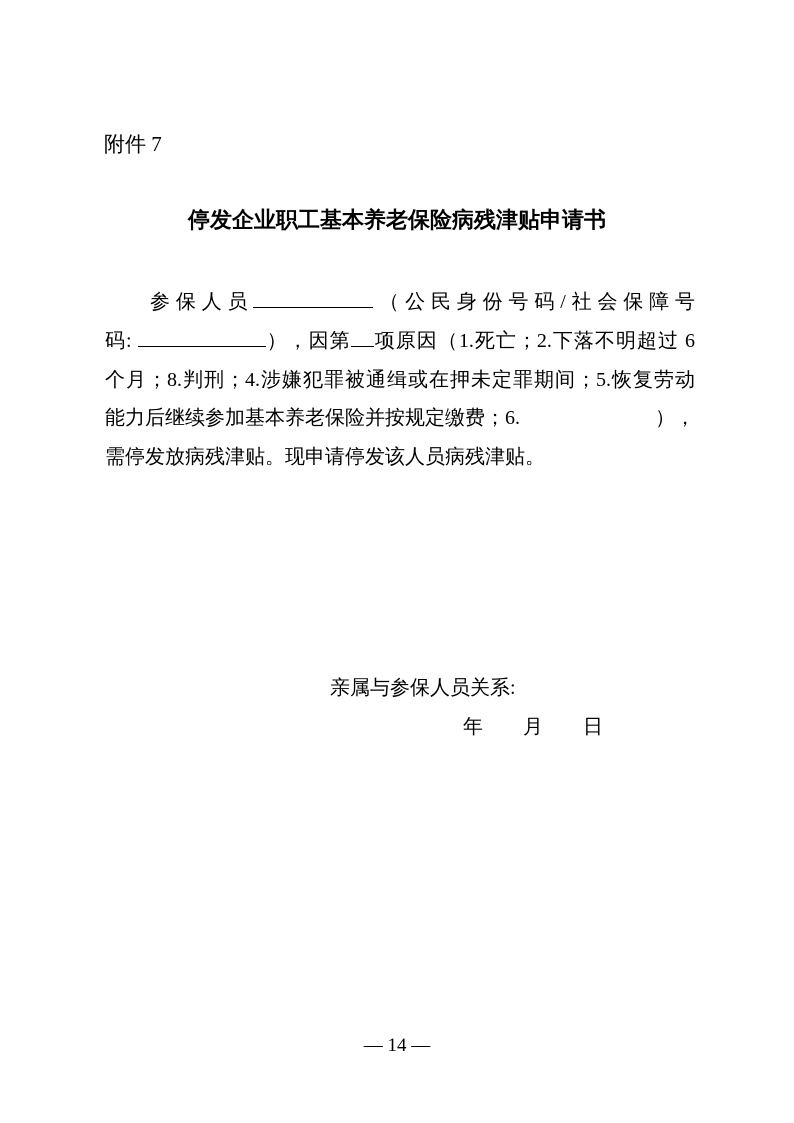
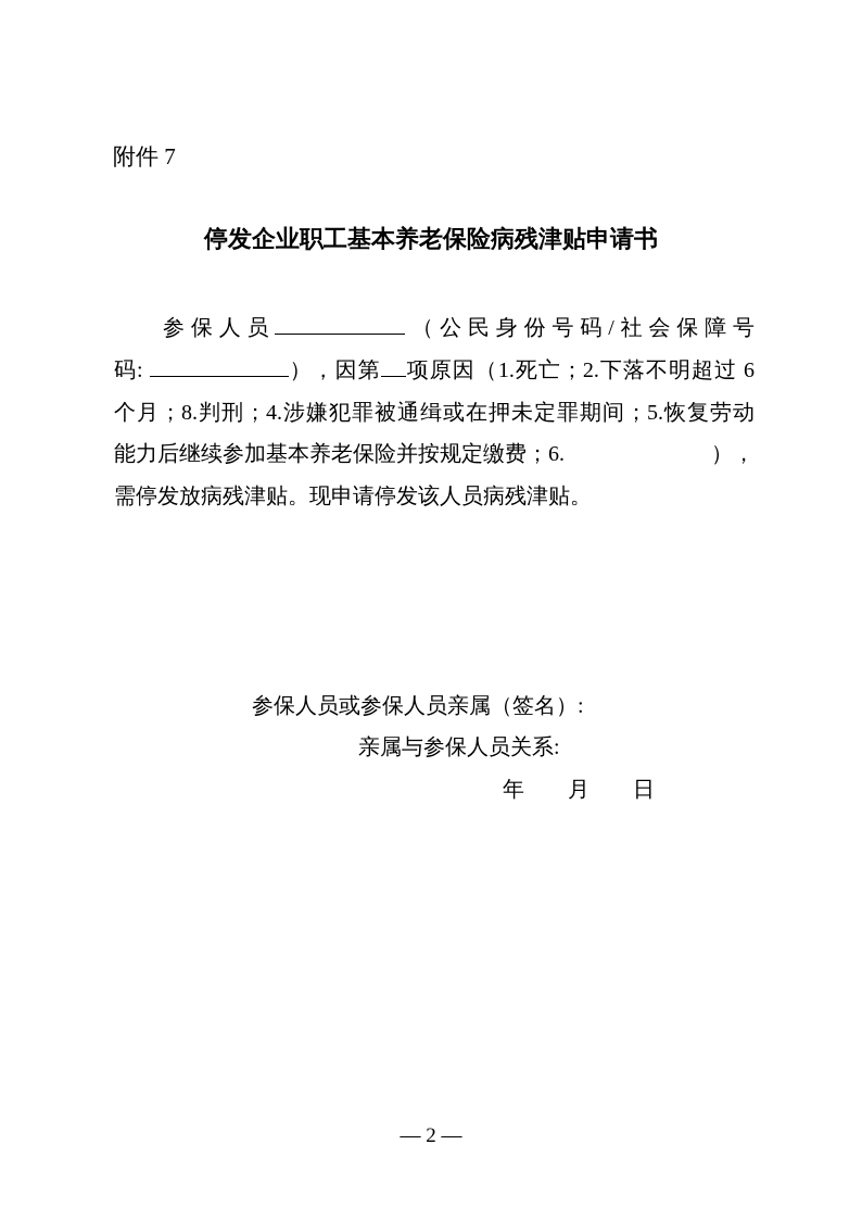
  附件 7
  停发企业职工基本养老保险病残津贴申请书
  参保人员 （公民身份号码/社会保障号
  码: ），因第 项原因（1.死亡；2.下落不明超过 6
  个月；8.判刑；4.涉嫌犯罪被通缉或在押未定罪期间；5.恢复劳动
  能力后继续参加基本养老保险并按规定缴费；6.
  ），
  需停发放病残津贴。现申请停发该人员病残津贴。
+ 参保人员或参保人员亲属（签名）:
  亲属与参保人员关系:
  年 月 日
- — 14 —
+ — 2 —
